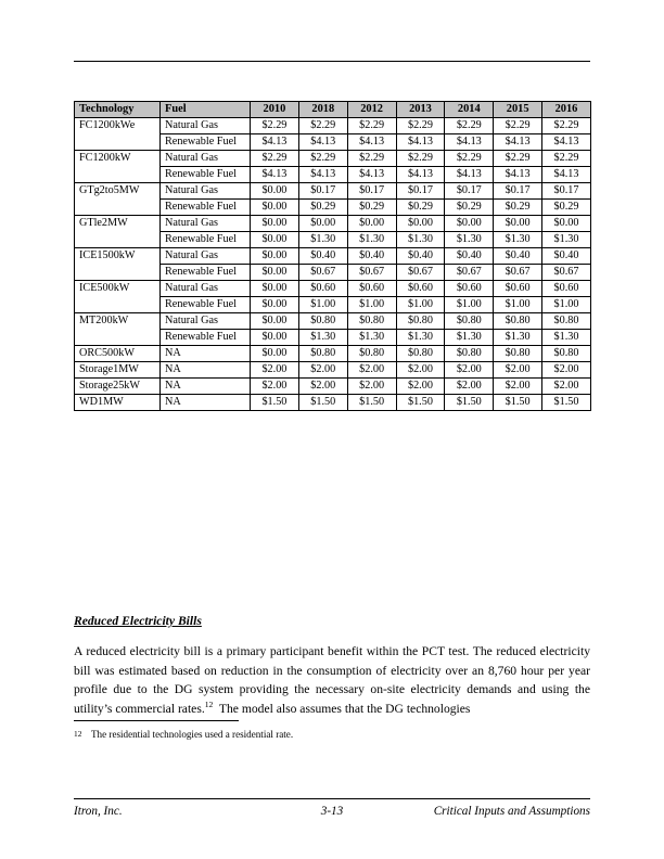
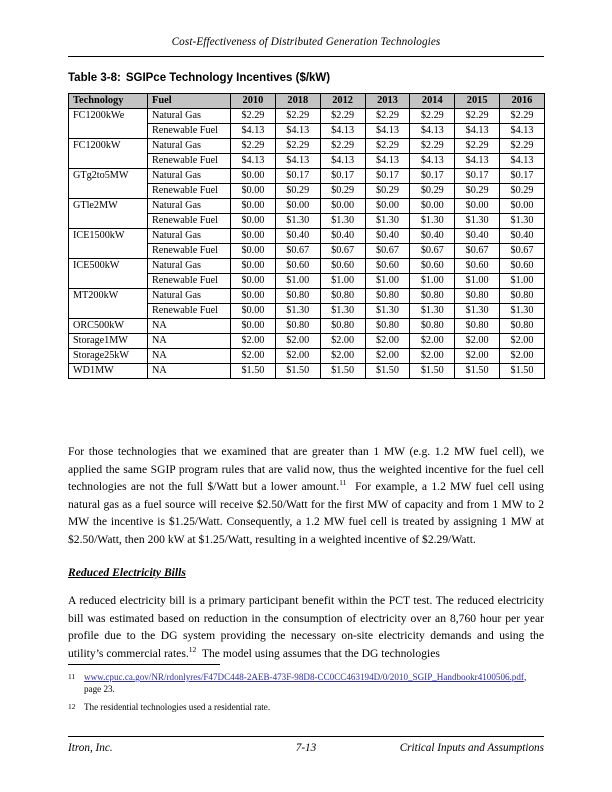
+ Cost-Effectiveness of Distributed Generation Technologies
+ Table 3-8: SGIPce Technology Incentives ($/kW)
  Technology	Fuel	2010	2018	2012	2013	2014	2015	2016
  FC1200kWe	Natural Gas	$2.29	$2.29	$2.29	$2.29	$2.29	$2.29	$2.29
  Renewable Fuel	$4.13	$4.13	$4.13	$4.13	$4.13	$4.13	$4.13
  FC1200kW	Natural Gas	$2.29	$2.29	$2.29	$2.29	$2.29	$2.29	$2.29
  Renewable Fuel	$4.13	$4.13	$4.13	$4.13	$4.13	$4.13	$4.13
  GTg2to5MW	Natural Gas	$0.00	$0.17	$0.17	$0.17	$0.17	$0.17	$0.17
  Renewable Fuel	$0.00	$0.29	$0.29	$0.29	$0.29	$0.29	$0.29
  GTle2MW	Natural Gas	$0.00	$0.00	$0.00	$0.00	$0.00	$0.00	$0.00
  Renewable Fuel	$0.00	$1.30	$1.30	$1.30	$1.30	$1.30	$1.30
  ICE1500kW	Natural Gas	$0.00	$0.40	$0.40	$0.40	$0.40	$0.40	$0.40
  Renewable Fuel	$0.00	$0.67	$0.67	$0.67	$0.67	$0.67	$0.67
  ICE500kW	Natural Gas	$0.00	$0.60	$0.60	$0.60	$0.60	$0.60	$0.60
  Renewable Fuel	$0.00	$1.00	$1.00	$1.00	$1.00	$1.00	$1.00
  MT200kW	Natural Gas	$0.00	$0.80	$0.80	$0.80	$0.80	$0.80	$0.80
  Renewable Fuel	$0.00	$1.30	$1.30	$1.30	$1.30	$1.30	$1.30
  ORC500kW	NA	$0.00	$0.80	$0.80	$0.80	$0.80	$0.80	$0.80
  Storage1MW	NA	$2.00	$2.00	$2.00	$2.00	$2.00	$2.00	$2.00
  Storage25kW	NA	$2.00	$2.00	$2.00	$2.00	$2.00	$2.00	$2.00
  WD1MW	NA	$1.50	$1.50	$1.50	$1.50	$1.50	$1.50	$1.50
+ For those technologies that we examined that are greater than 1 MW (e.g. 1.2 MW fuel cell), we applied the same SGIP program rules that are valid now, thus the weighted incentive for the fuel cell technologies are not the full $/Watt but a lower amount.11 For example, a 1.2 MW fuel cell using natural gas as a fuel source will receive $2.50/Watt for the first MW of capacity and from 1 MW to 2 MW the incentive is $1.25/Watt. Consequently, a 1.2 MW fuel cell is treated by assigning 1 MW at $2.50/Watt, then 200 kW at $1.25/Watt, resulting in a weighted incentive of $2.29/Watt.
  Reduced Electricity Bills
- A reduced electricity bill is a primary participant benefit within the PCT test. The reduced electricity bill was estimated based on reduction in the consumption of electricity over an 8,760 hour per year profile due to the DG system providing the necessary on-site electricity demands and using the utility’s commercial rates.12 The model also assumes that the DG technologies
+ A reduced electricity bill is a primary participant benefit within the PCT test. The reduced electricity bill was estimated based on reduction in the consumption of electricity over an 8,760 hour per year profile due to the DG system providing the necessary on-site electricity demands and using the utility’s commercial rates.12 The model using assumes that the DG technologies
+ 11
+ www.cpuc.ca.gov/NR/rdonlyres/F47DC448-2AEB-473F-98D8-CC0CC463194D/0/2010_SGIP_Handbookr4100506.pdf, page 23.
  12
  The residential technologies used a residential rate.
- 3-13
+ 7-13
  Itron, Inc.
  Critical Inputs and Assumptions
